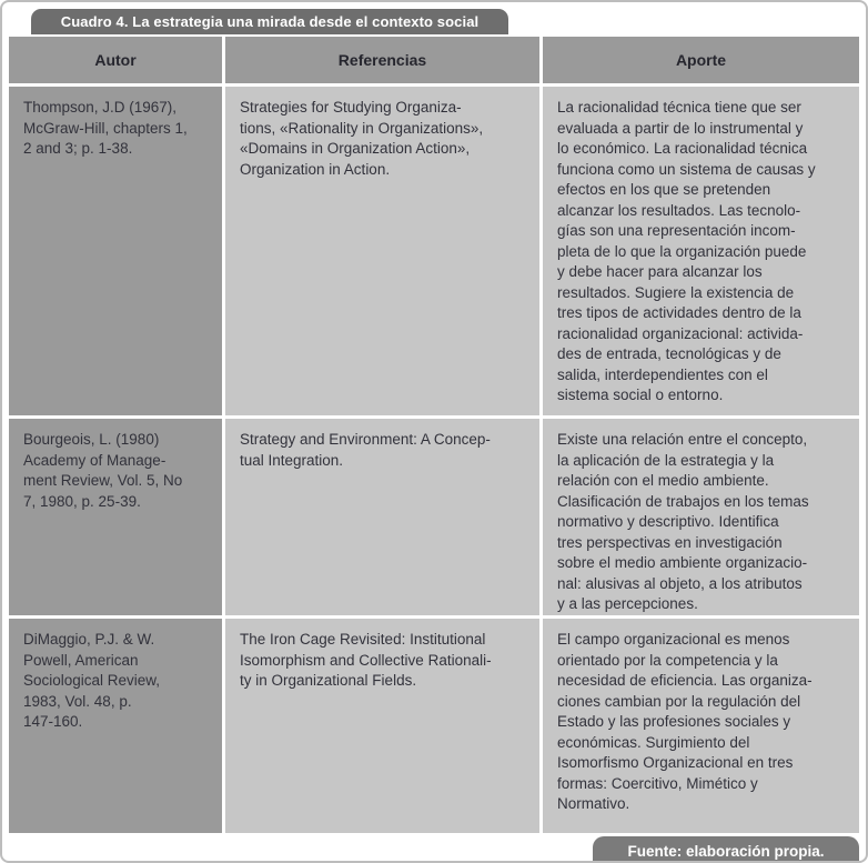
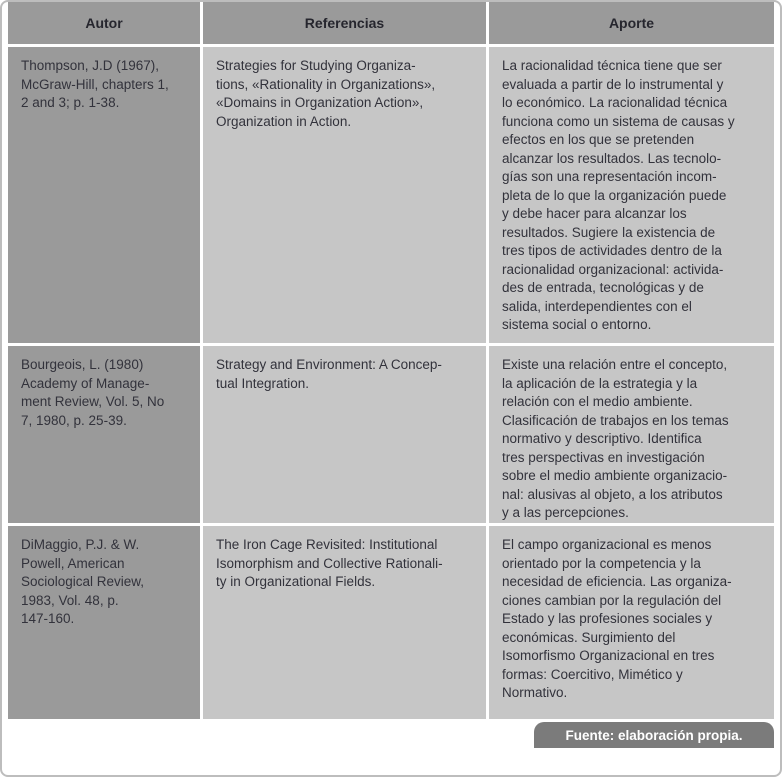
- Cuadro 4. La estrategia una mirada desde el contexto social
  Autor
  Referencias
  Aporte
  Thompson, J.D (1967),
  McGraw-Hill, chapters 1,
  2 and 3; p. 1-38.
  Strategies for Studying Organiza-
  tions, «Rationality in Organizations»,
  «Domains in Organization Action»,
  Organization in Action.
  La racionalidad técnica tiene que ser
  evaluada a partir de lo instrumental y
  lo económico. La racionalidad técnica
  funciona como un sistema de causas y
  efectos en los que se pretenden
  alcanzar los resultados. Las tecnolo-
  gías son una representación incom-
  pleta de lo que la organización puede
  y debe hacer para alcanzar los
  resultados. Sugiere la existencia de
  tres tipos de actividades dentro de la
  racionalidad organizacional: activida-
  des de entrada, tecnológicas y de
  salida, interdependientes con el
  sistema social o entorno.
  Bourgeois, L. (1980)
  Academy of Manage-
  ment Review, Vol. 5, No
  7, 1980, p. 25-39.
  Strategy and Environment: A Concep-
  tual Integration.
  Existe una relación entre el concepto,
  la aplicación de la estrategia y la
  relación con el medio ambiente.
  Clasificación de trabajos en los temas
  normativo y descriptivo. Identifica
  tres perspectivas en investigación
  sobre el medio ambiente organizacio-
  nal: alusivas al objeto, a los atributos
  y a las percepciones.
  DiMaggio, P.J. & W.
  Powell, American
  Sociological Review,
  1983, Vol. 48, p.
  147-160.
  The Iron Cage Revisited: Institutional
  Isomorphism and Collective Rationali-
  ty in Organizational Fields.
  El campo organizacional es menos
  orientado por la competencia y la
  necesidad de eficiencia. Las organiza-
  ciones cambian por la regulación del
  Estado y las profesiones sociales y
  económicas. Surgimiento del
  Isomorfismo Organizacional en tres
  formas: Coercitivo, Mimético y
  Normativo.
  Fuente: elaboración propia.
